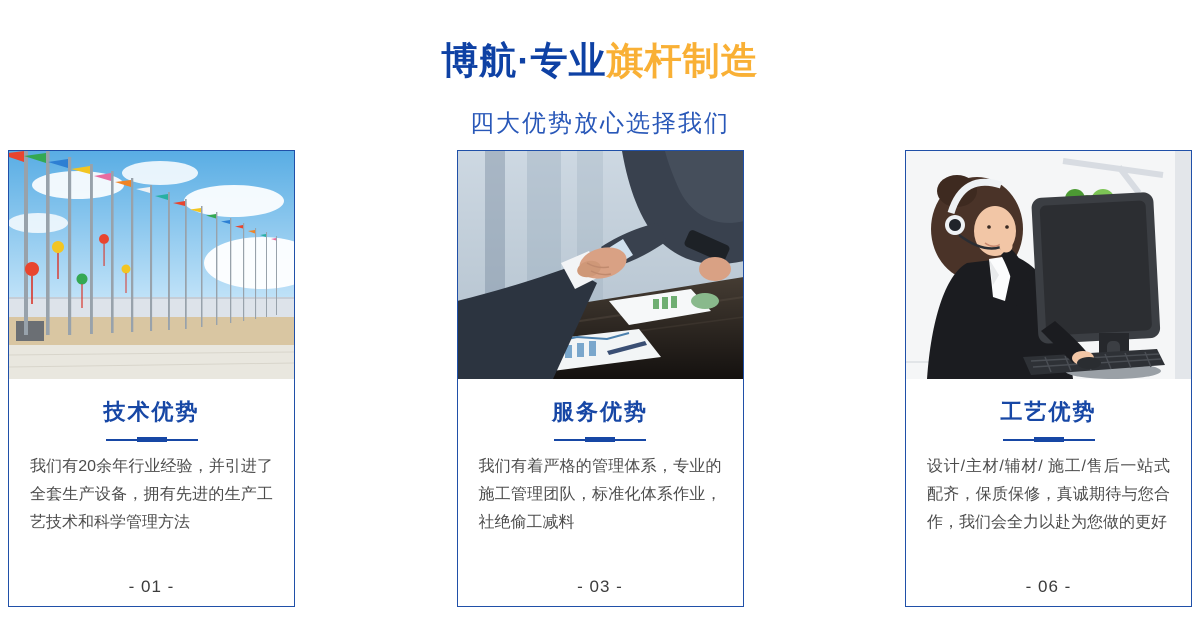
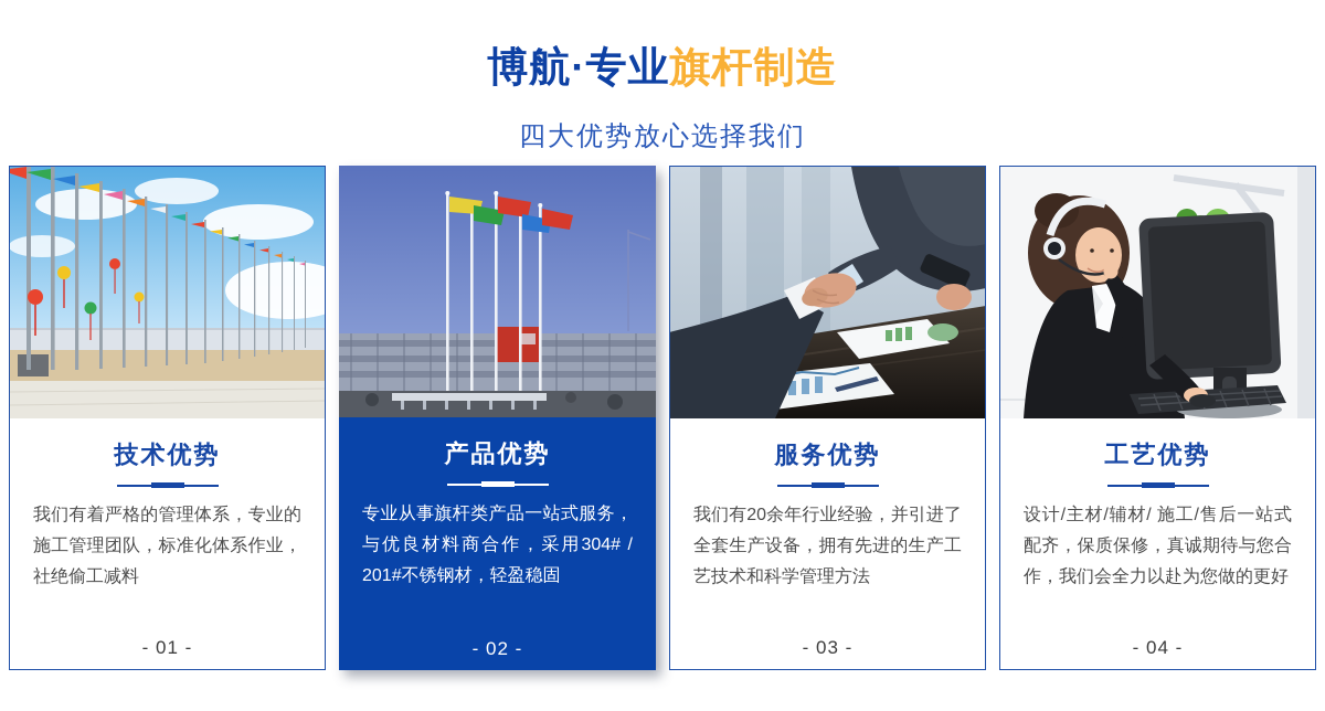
  博航·专业旗杆制造
  四大优势放心选择我们
  技术优势
- 我们有20余年行业经验，并引进了全套生产设备，拥有先进的生产工艺技术和科学管理方法
+ 我们有着严格的管理体系，专业的施工管理团队，标准化体系作业，社绝偷工减料
  - 01 -
+ 产品优势
+ 专业从事旗杆类产品一站式服务，与优良材料商合作，采用304# / 201#不锈钢材，轻盈稳固
+ - 02 -
  服务优势
- 我们有着严格的管理体系，专业的施工管理团队，标准化体系作业，社绝偷工减料
+ 我们有20余年行业经验，并引进了全套生产设备，拥有先进的生产工艺技术和科学管理方法
  - 03 -
  工艺优势
  设计/主材/辅材/ 施工/售后一站式配齐，保质保修，真诚期待与您合作，我们会全力以赴为您做的更好
- - 06 -
+ - 04 -
